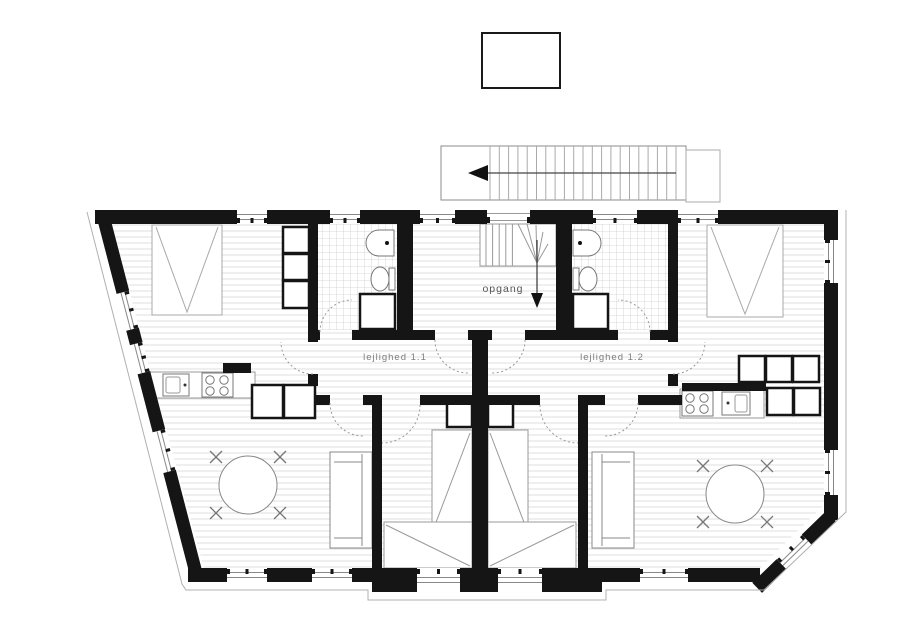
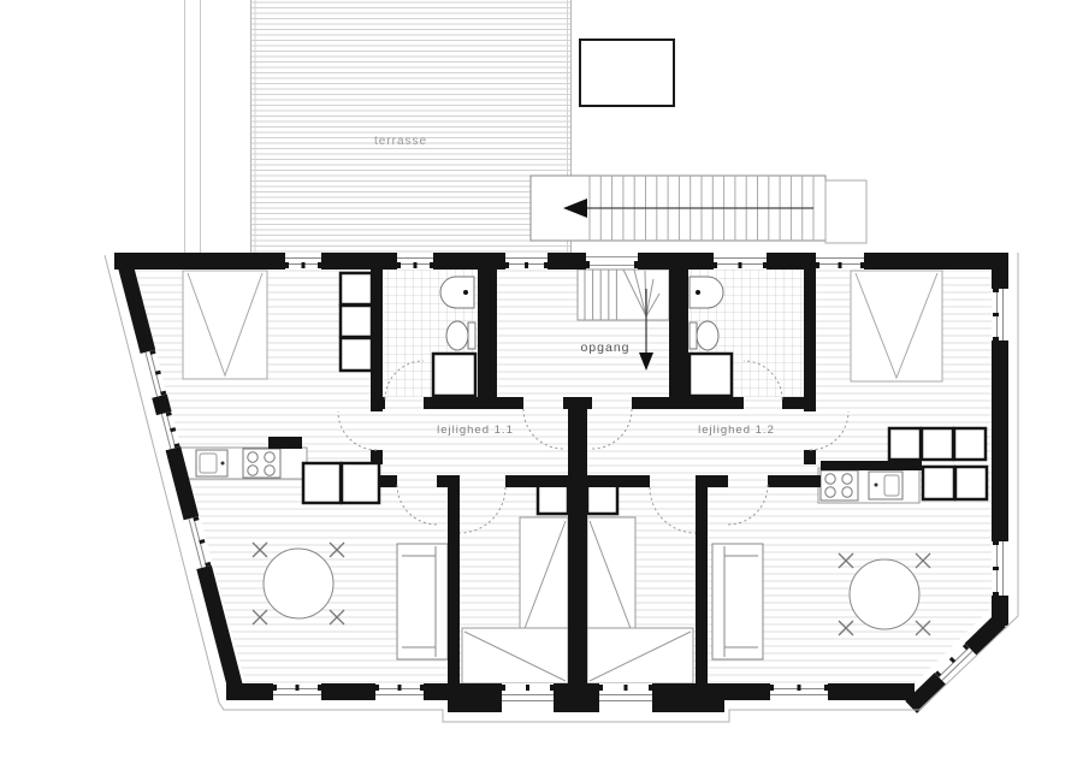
+ terrasse
  opgang
  lejlighed 1.1
  lejlighed 1.2
